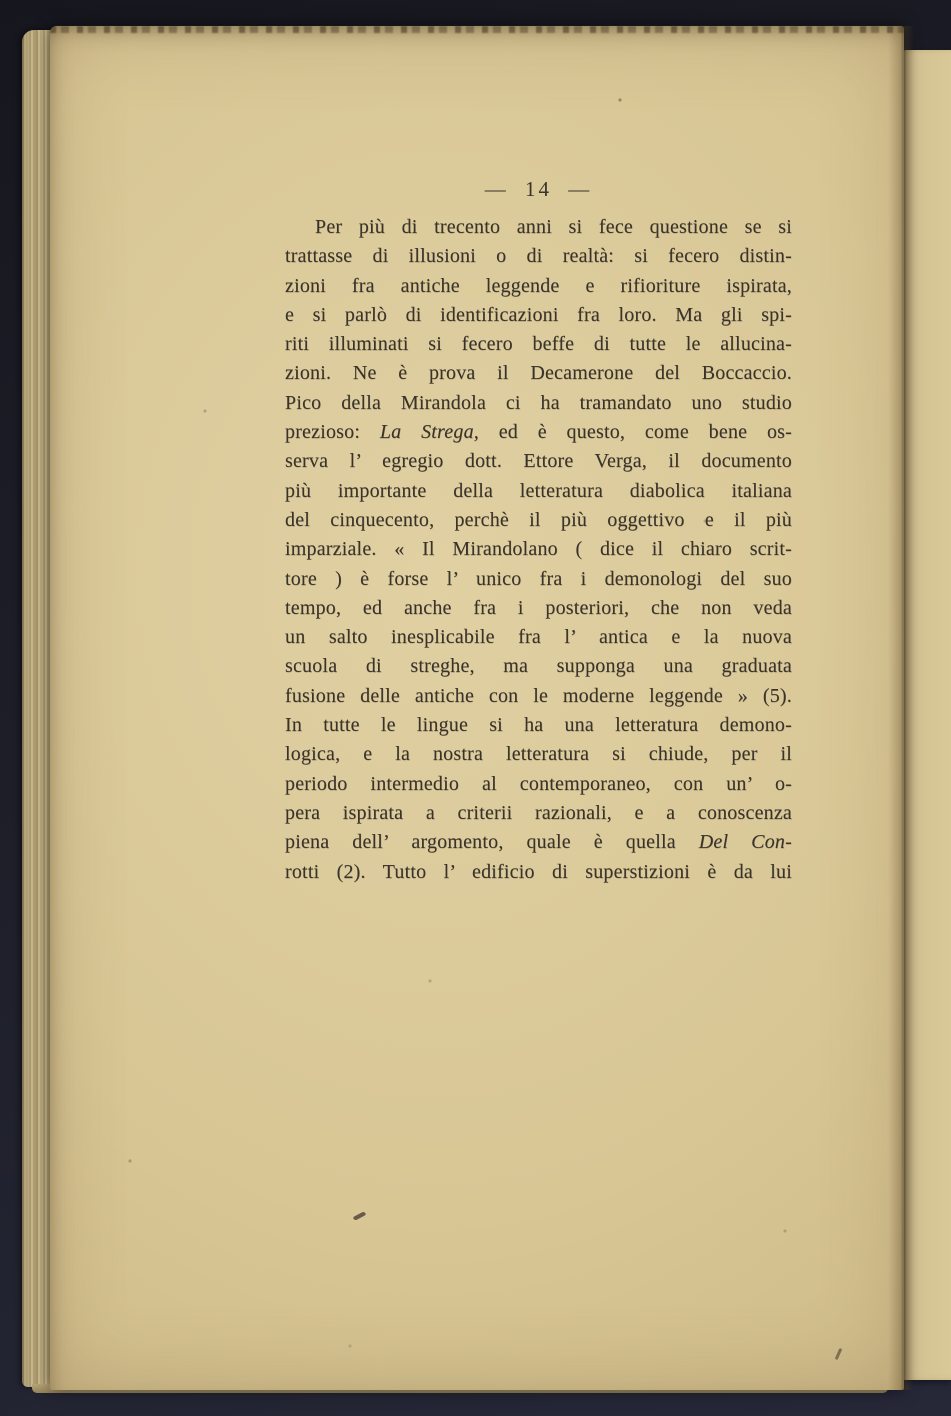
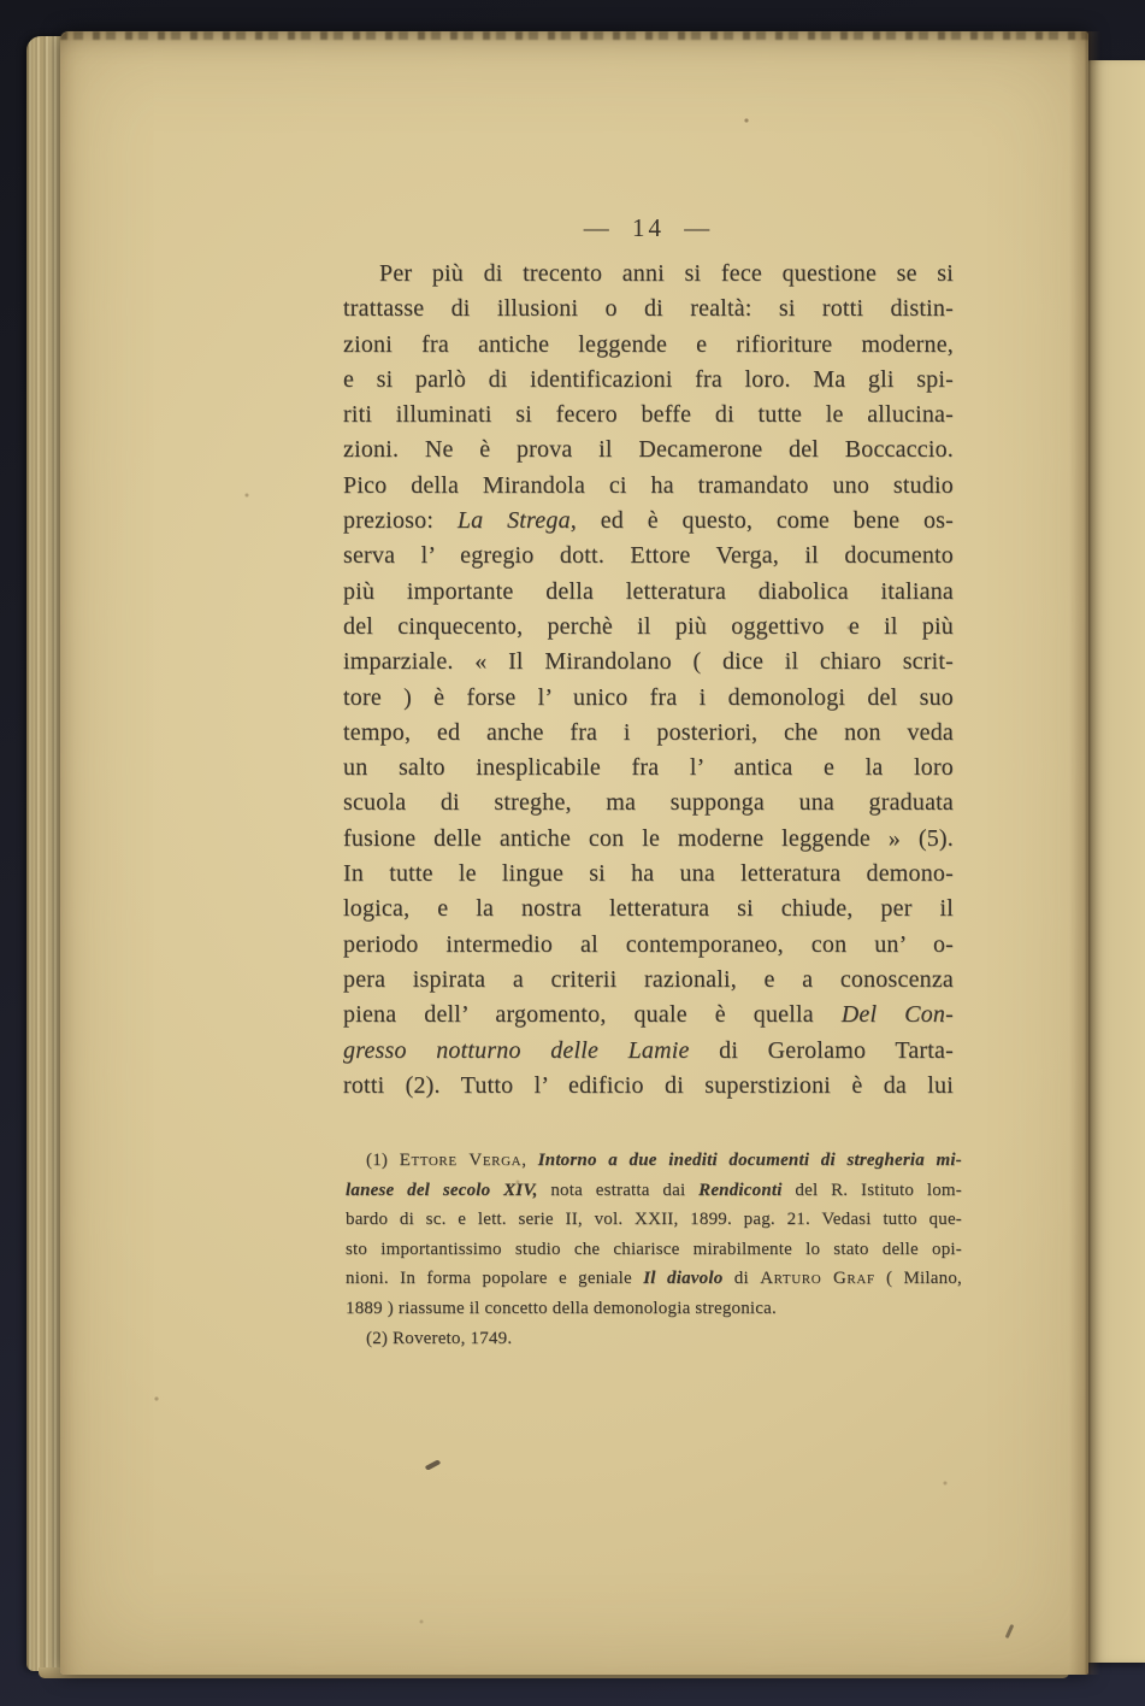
  — 14 —
  Per più di trecento anni si fece questione se si
- trattasse di illusioni o di realtà: si fecero distin-
+ trattasse di illusioni o di realtà: si rotti distin-
- zioni fra antiche leggende e rifioriture ispirata,
+ zioni fra antiche leggende e rifioriture moderne,
  e si parlò di identificazioni fra loro. Ma gli spi-
  riti illuminati si fecero beffe di tutte le allucina-
  zioni. Ne è prova il Decamerone del Boccaccio.
  Pico della Mirandola ci ha tramandato uno studio
  prezioso: La Strega, ed è questo, come bene os-
  serva l’ egregio dott. Ettore Verga, il documento
  più importante della letteratura diabolica italiana
  del cinquecento, perchè il più oggettivo e il più
  imparziale. « Il Mirandolano ( dice il chiaro scrit-
  tore ) è forse l’ unico fra i demonologi del suo
  tempo, ed anche fra i posteriori, che non veda
- un salto inesplicabile fra l’ antica e la nuova
+ un salto inesplicabile fra l’ antica e la loro
  scuola di streghe, ma supponga una graduata
  fusione delle antiche con le moderne leggende » (5).
  In tutte le lingue si ha una letteratura demono-
  logica, e la nostra letteratura si chiude, per il
  periodo intermedio al contemporaneo, con un’ o-
  pera ispirata a criterii razionali, e a conoscenza
  piena dell’ argomento, quale è quella Del Con-
+ gresso notturno delle Lamie di Gerolamo Tarta-
  rotti (2). Tutto l’ edificio di superstizioni è da lui
+ (1) Ettore Verga, Intorno a due inediti documenti di stregheria mi-
+ lanese del secolo XIV, nota estratta dai Rendiconti del R. Istituto lom-
+ bardo di sc. e lett. serie II, vol. XXII, 1899. pag. 21. Vedasi tutto que-
+ sto importantissimo studio che chiarisce mirabilmente lo stato delle opi-
+ nioni. In forma popolare e geniale Il diavolo di Arturo Graf ( Milano,
+ 1889 ) riassume il concetto della demonologia stregonica.
+ (2) Rovereto, 1749.
